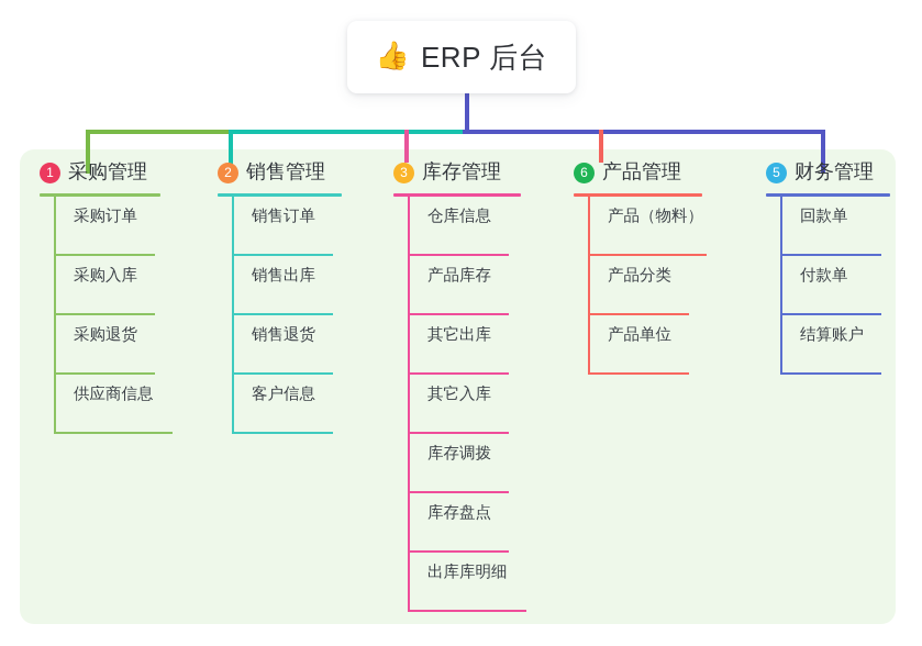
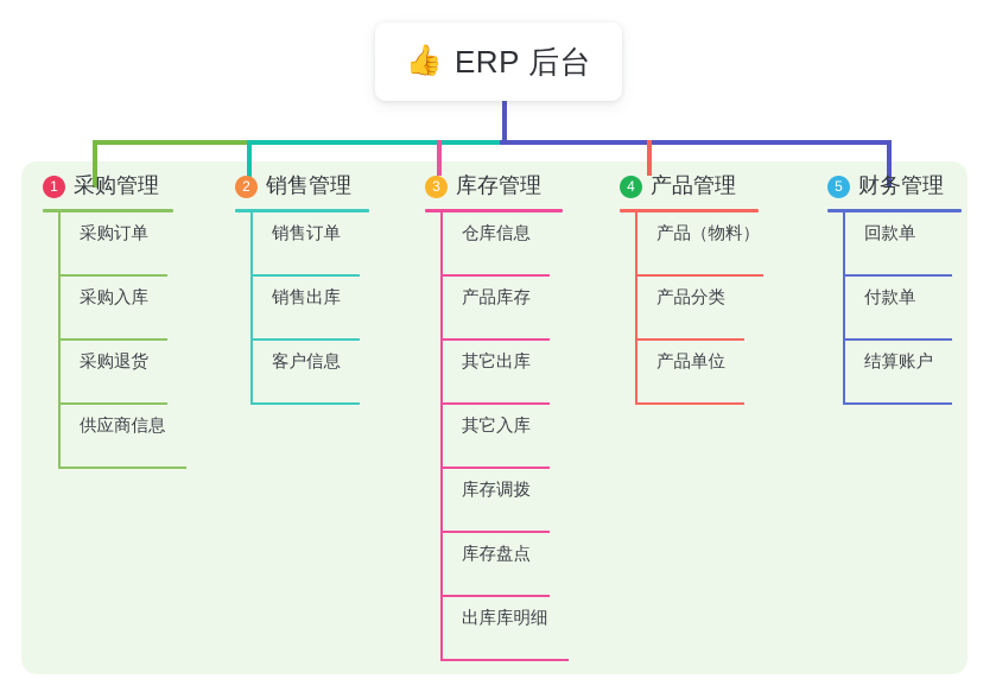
  👍
  ERP 后台
  1
  采购管理
  采购订单
  采购入库
  采购退货
  供应商信息
  2
  销售管理
  销售订单
  销售出库
- 销售退货
  客户信息
  3
  库存管理
  仓库信息
  产品库存
  其它出库
  其它入库
  库存调拨
  库存盘点
  出库库明细
- 6
+ 4
  产品管理
  产品（物料）
  产品分类
  产品单位
  5
  财务管理
  回款单
  付款单
  结算账户
